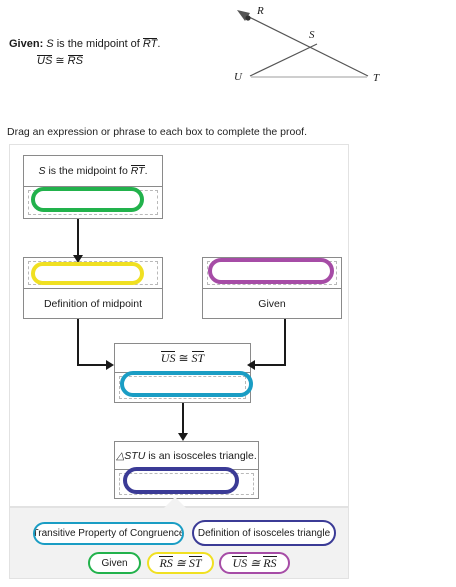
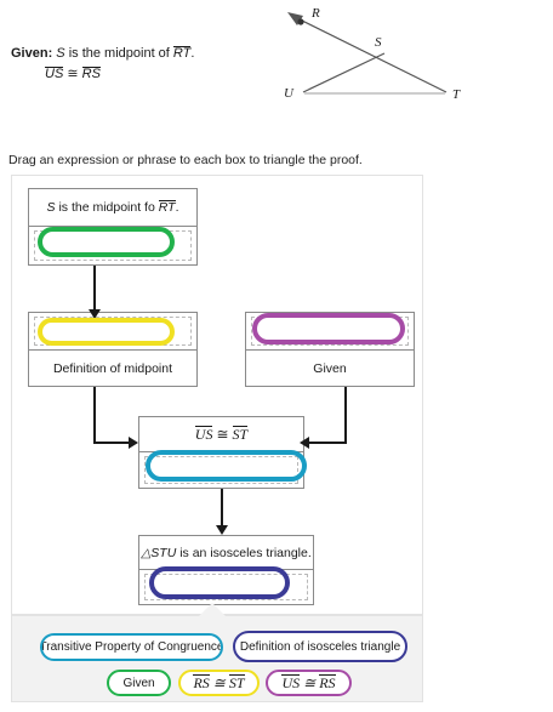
  Given: S is the midpoint of RT.
  US ≅ RS
  R
  S
  T
  U
- Drag an expression or phrase to each box to complete the proof.
+ Drag an expression or phrase to each box to triangle the proof.
  S is the midpoint fo RT.
  Definition of midpoint
  Given
  US ≅ ST
  △STU is an isosceles triangle.
  Transitive Property of Congruence
  Definition of isosceles triangle
  Given
  RS ≅ ST
  US ≅ RS
